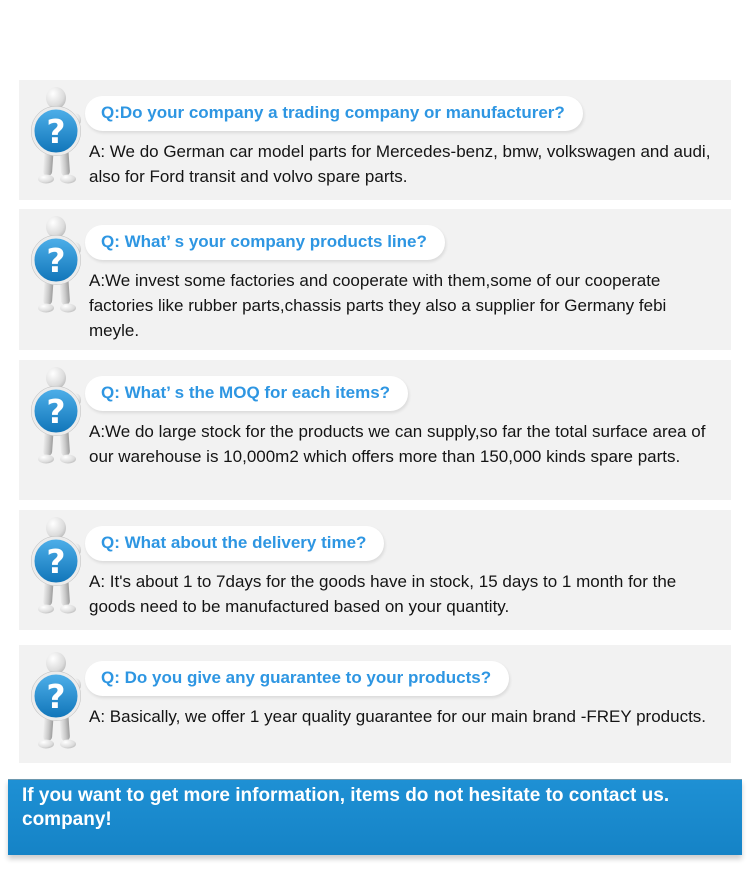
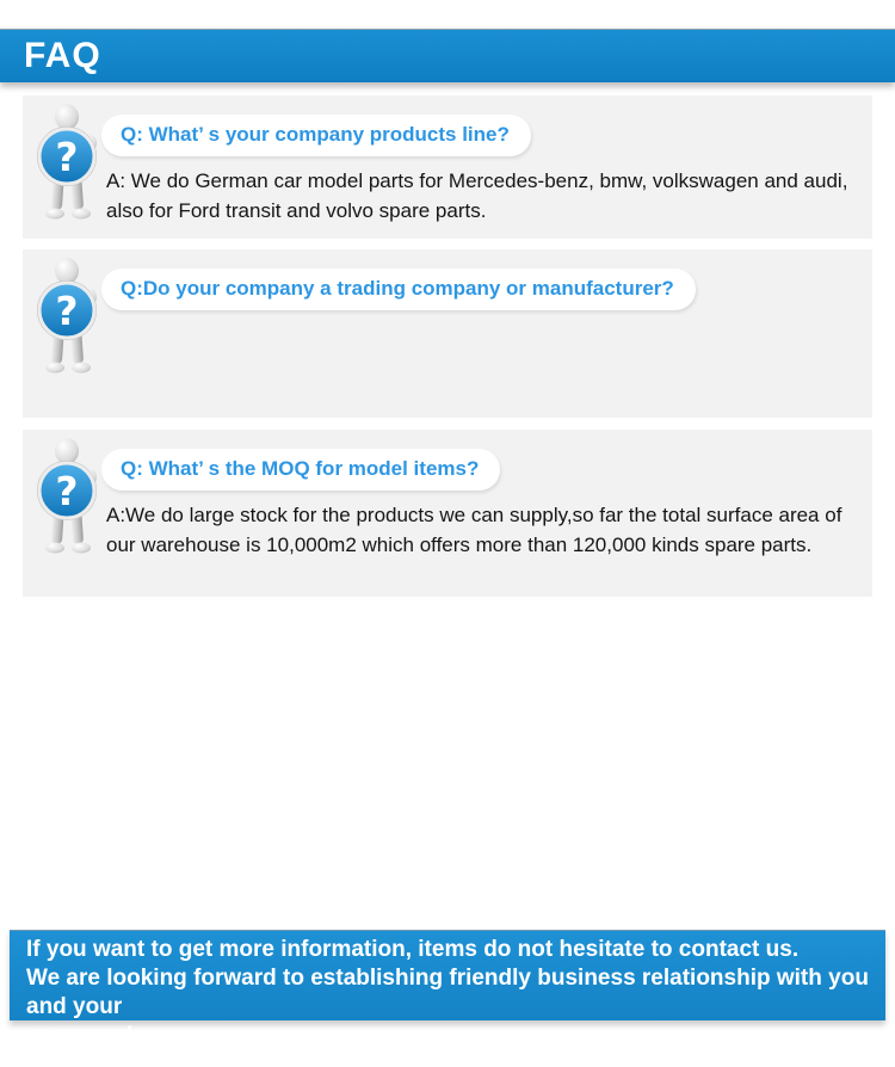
+ FAQ
- Q:Do your company a trading company or manufacturer?
+ Q: What’ s your company products line?
  A: We do German car model parts for Mercedes-benz, bmw, volkswagen and audi, also for Ford transit and volvo spare parts.
- Q: What’ s your company products line?
+ Q:Do your company a trading company or manufacturer?
- A:We invest some factories and cooperate with them,some of our cooperate factories like rubber parts,chassis parts they also a supplier for Germany febi meyle.
- Q: What’ s the MOQ for each items?
+ Q: What’ s the MOQ for model items?
- A:We do large stock for the products we can supply,so far the total surface area of our warehouse is 10,000m2 which offers more than 150,000 kinds spare parts.
+ A:We do large stock for the products we can supply,so far the total surface area of our warehouse is 10,000m2 which offers more than 120,000 kinds spare parts.
- Q: What about the delivery time?
- A: It's about 1 to 7days for the goods have in stock, 15 days to 1 month for the goods need to be manufactured based on your quantity.
- Q: Do you give any guarantee to your products?
- A: Basically, we offer 1 year quality guarantee for our main brand -FREY products.
  If you want to get more information, items do not hesitate to contact us.
+ We are looking forward to establishing friendly business relationship with you and your
  company!
